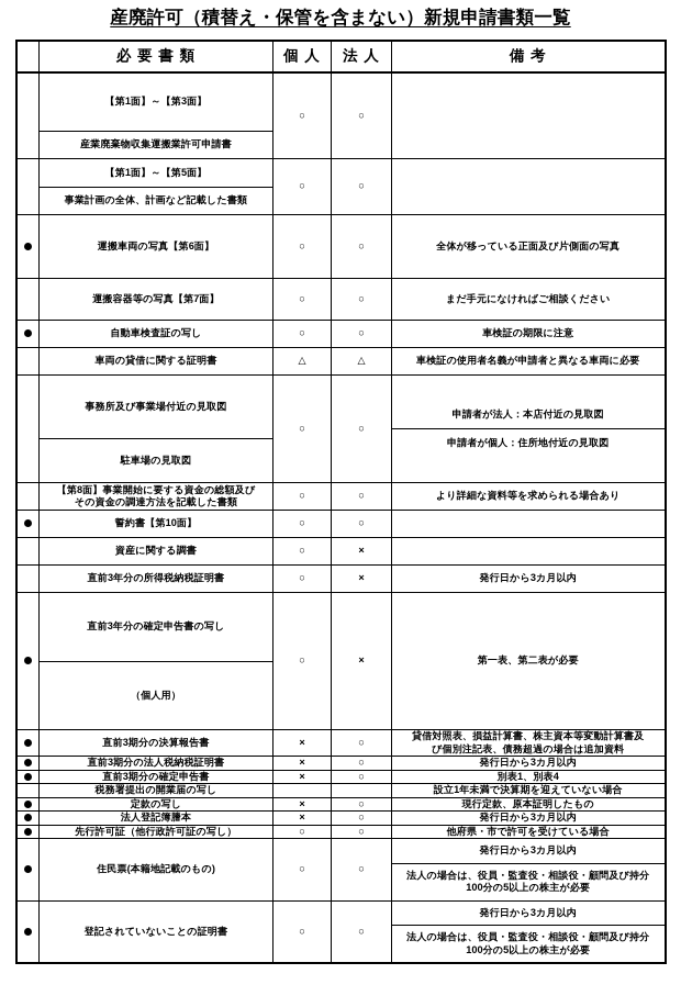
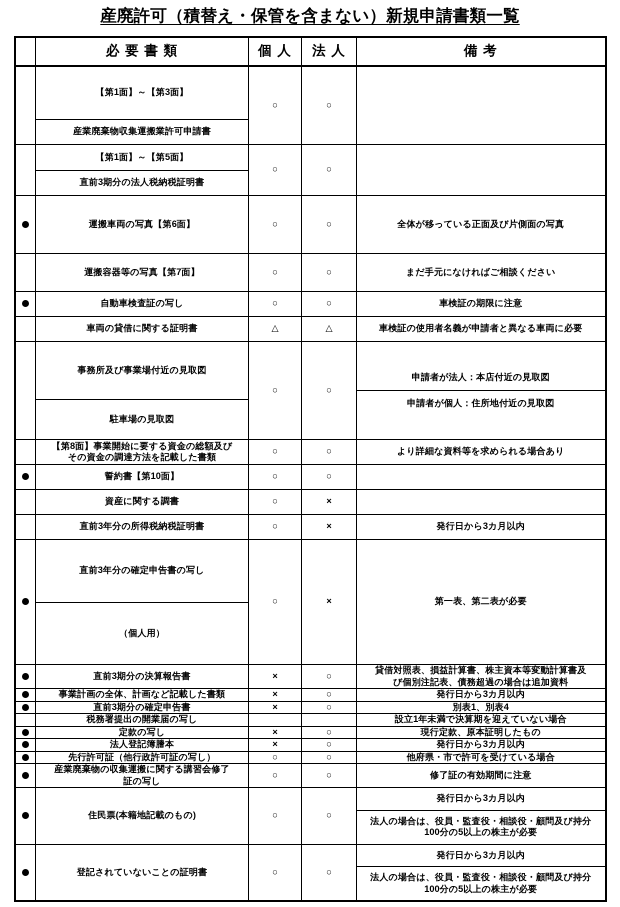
  産廃許可（積替え・保管を含まない）新規申請書類一覧
  	必 要 書 類	個 人	法 人	備 考
  【第1面】～【第3面】
  産業廃棄物収集運搬業許可申請書
  		○	○
  【第1面】～【第5面】
- 事業計画の全体、計画など記載した書類
+ 直前3期分の法人税納税証明書
  		○	○
  	運搬車両の写真【第6面】	○	○	全体が移っている正面及び片側面の写真
  	運搬容器等の写真【第7面】	○	○	まだ手元になければご相談ください
  	自動車検査証の写し	○	○	車検証の期限に注意
  	車両の貸借に関する証明書	△	△	車検証の使用者名義が申請者と異なる車両に必要
  事務所及び事業場付近の見取図
  駐車場の見取図
  		○	○
  申請者が法人：本店付近の見取図
  申請者が個人：住所地付近の見取図
  	【第8面】事業開始に要する資金の総額及びその資金の調達方法を記載した書類	○	○	より詳細な資料等を求められる場合あり
  	誓約書【第10面】	○	○
  	資産に関する調書	○	×
  	直前3年分の所得税納税証明書	○	×	発行日から3カ月以内
  直前3年分の確定申告書の写し
  （個人用）
  		○	×	第一表、第二表が必要
  	直前3期分の決算報告書	×	○	貸借対照表、損益計算書、株主資本等変動計算書及び個別注記表、債務超過の場合は追加資料
- 	直前3期分の法人税納税証明書	×	○	発行日から3カ月以内
+ 	事業計画の全体、計画など記載した書類	×	○	発行日から3カ月以内
  	直前3期分の確定申告書	×	○	別表1、別表4
  	税務署提出の開業届の写し			設立1年未満で決算期を迎えていない場合
  	定款の写し	×	○	現行定款、原本証明したもの
  	法人登記簿謄本	×	○	発行日から3カ月以内
  	先行許可証（他行政許可証の写し）	○	○	他府県・市で許可を受けている場合
+ 	産業廃棄物の収集運搬に関する講習会修了証の写し	○	○	修了証の有効期間に注意
  	住民票(本籍地記載のもの)	○	○
  発行日から3カ月以内
  法人の場合は、役員・監査役・相談役・顧問及び持分100分の5以上の株主が必要
  	登記されていないことの証明書	○	○
  発行日から3カ月以内
  法人の場合は、役員・監査役・相談役・顧問及び持分100分の5以上の株主が必要
